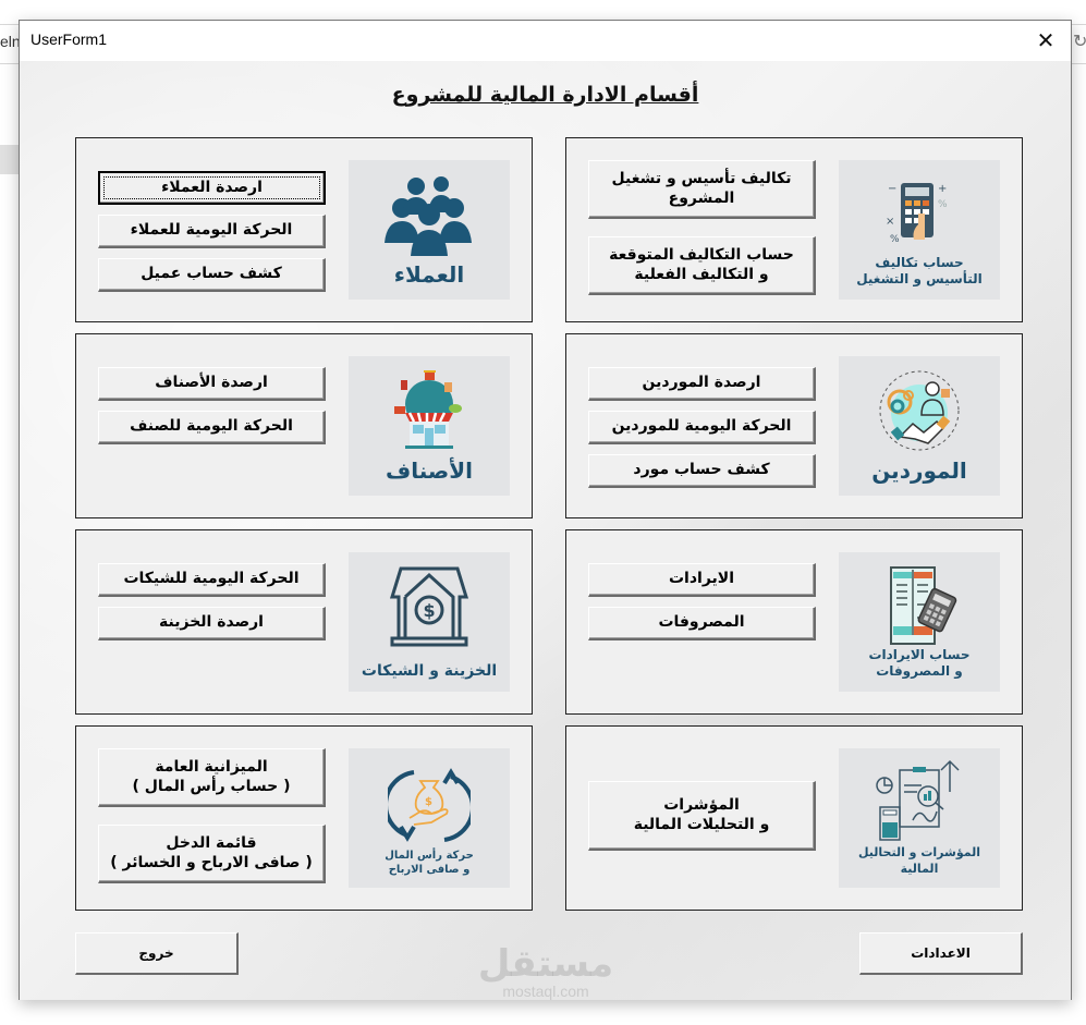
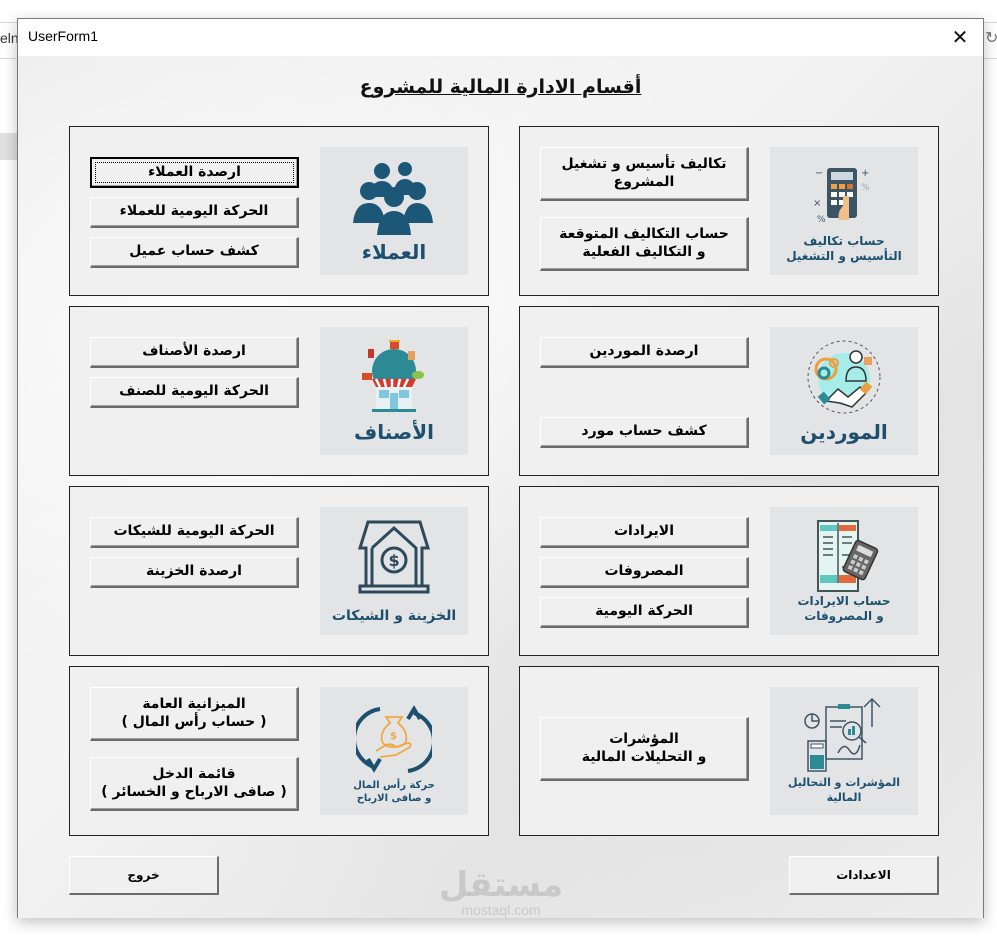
  eln
  ↻
  UserForm1
  ✕
  أقسام الادارة المالية للمشروع
  ارصدة العملاء
  الحركة اليومية للعملاء
  كشف حساب عميل
  العملاء
  تكاليف تأسيس و تشغيل
  المشروع
  حساب التكاليف المتوقعة
  و التكاليف الفعلية
  −
  +
  %
  %
  ×
  حساب تكاليف
  التأسيس و التشغيل
  ارصدة الأصناف
  الحركة اليومية للصنف
  الأصناف
  ارصدة الموردين
- الحركة اليومية للموردين
  كشف حساب مورد
  الموردين
  الحركة اليومية للشيكات
  ارصدة الخزينة
  $
  الخزينة و الشيكات
  الايرادات
  المصروفات
+ الحركة اليومية
  حساب الايرادات
  و المصروفات
  الميزانية العامة
  ( حساب رأس المال )
  قائمة الدخل
  ( صافى الارباح و الخسائر )
  $
  حركة رأس المال
  و صافى الارباح
  المؤشرات
  و التحليلات المالية
  المؤشرات و التحاليل
  المالية
  خروج
  الاعدادات
  مستقل
  mostaql.com
